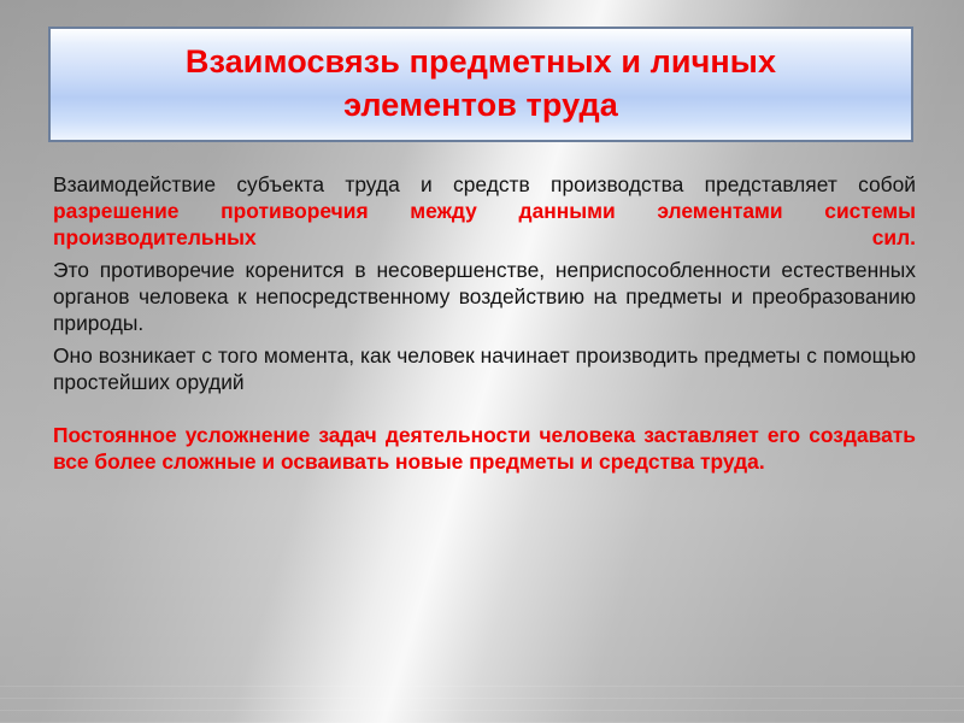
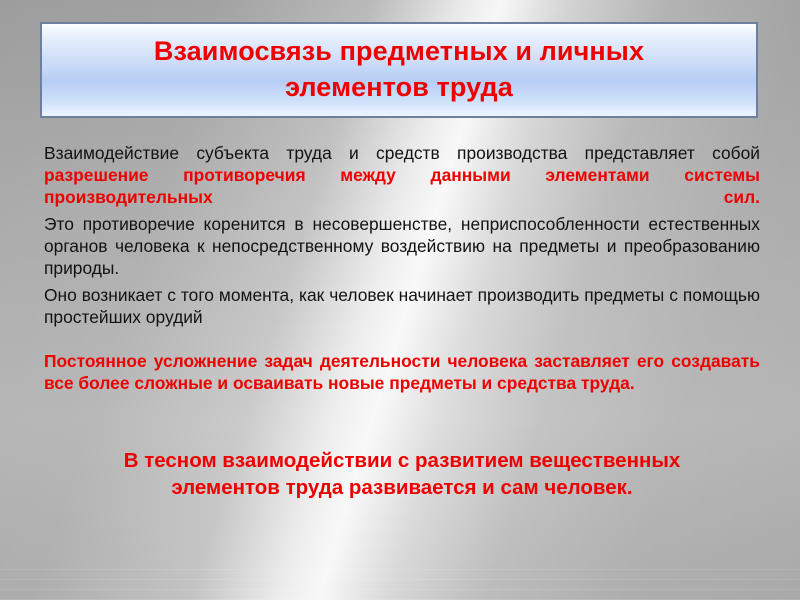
  Взаимосвязь предметных и личных
  элементов труда
  Взаимодействие субъекта труда и средств производства представляет собой разрешение противоречия между данными элементами системы производительных сил.
  Это противоречие коренится в несовершенстве, неприспособленности естественных органов человека к непосредственному воздействию на предметы и преобразованию природы.
  Оно возникает с того момента, как человек начинает производить предметы с помощью простейших орудий
  Постоянное усложнение задач деятельности человека заставляет его создавать все более сложные и осваивать новые предметы и средства труда.
+ В тесном взаимодействии с развитием вещественных
+ элементов труда развивается и сам человек.
